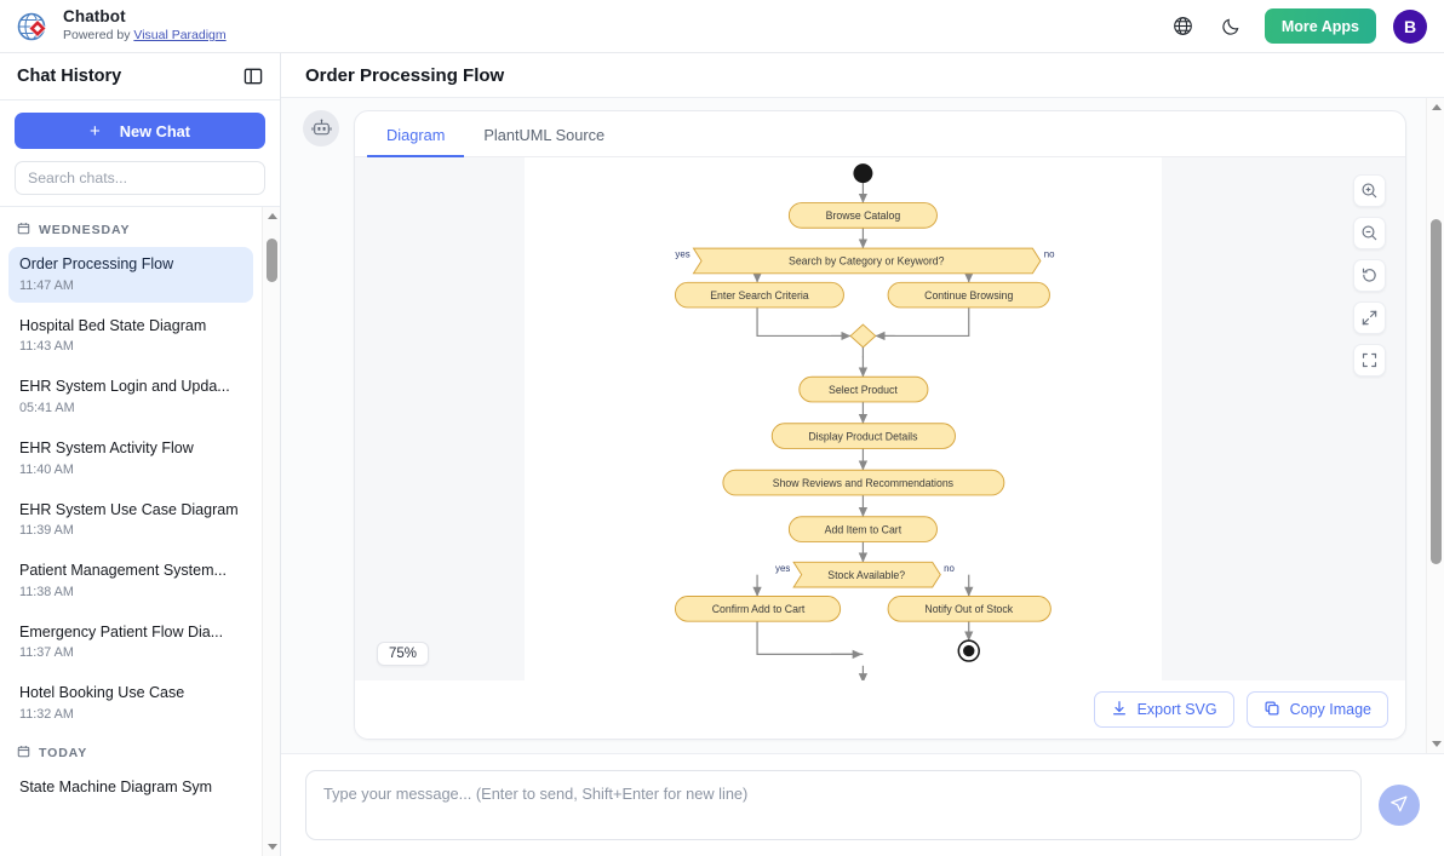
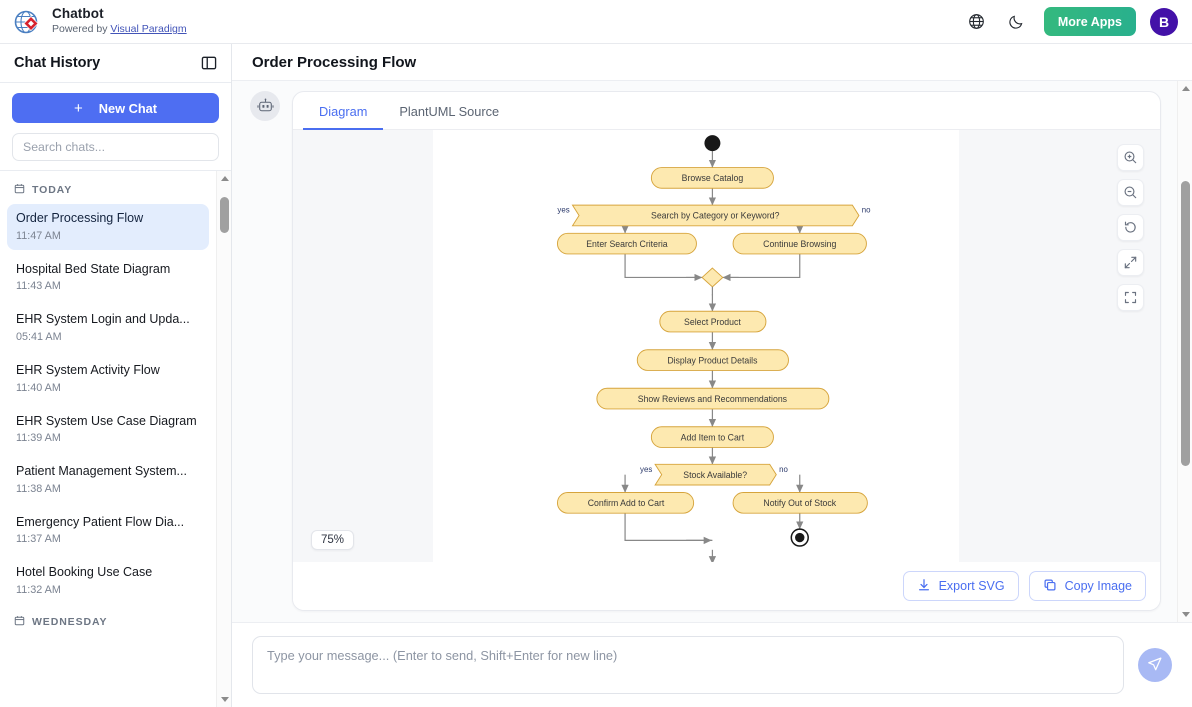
  Chatbot
  Powered by Visual Paradigm
  More Apps
  B
  Chat History
  +
  New Chat
  Search chats...
- WEDNESDAY
+ TODAY
  Order Processing Flow
  11:47 AM
  Hospital Bed State Diagram
  11:43 AM
  EHR System Login and Upda...
  05:41 AM
  EHR System Activity Flow
  11:40 AM
  EHR System Use Case Diagram
  11:39 AM
  Patient Management System...
  11:38 AM
  Emergency Patient Flow Dia...
  11:37 AM
  Hotel Booking Use Case
  11:32 AM
- TODAY
+ WEDNESDAY
- State Machine Diagram Sym
  Order Processing Flow
  Diagram
  PlantUML Source
  Browse Catalog
  Search by Category or Keyword?
  yes
  no
  Enter Search Criteria
  Continue Browsing
  Select Product
  Display Product Details
  Show Reviews and Recommendations
  Add Item to Cart
  Stock Available?
  yes
  no
  Confirm Add to Cart
  Notify Out of Stock
  75%
  Export SVG
  Copy Image
  Type your message... (Enter to send, Shift+Enter for new line)
